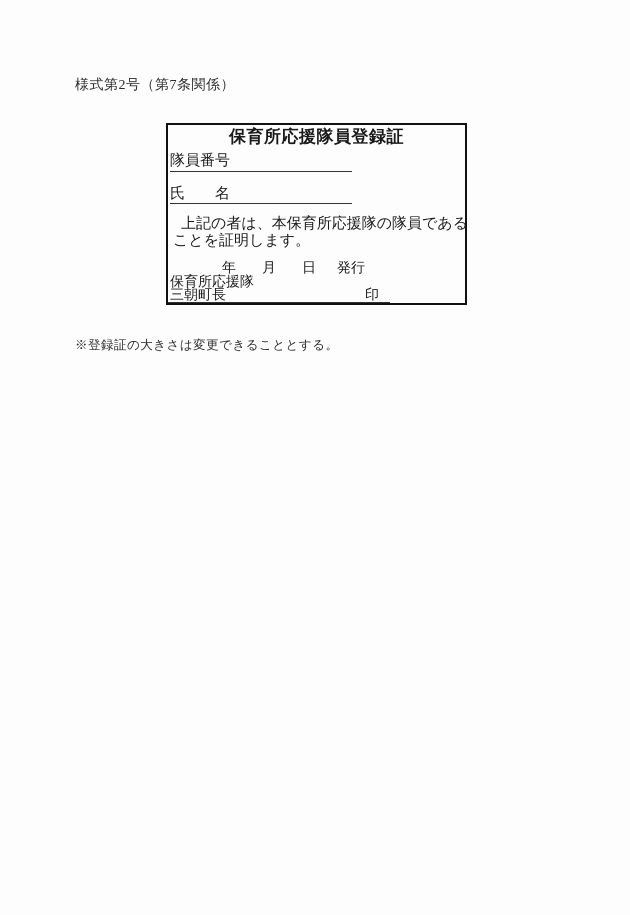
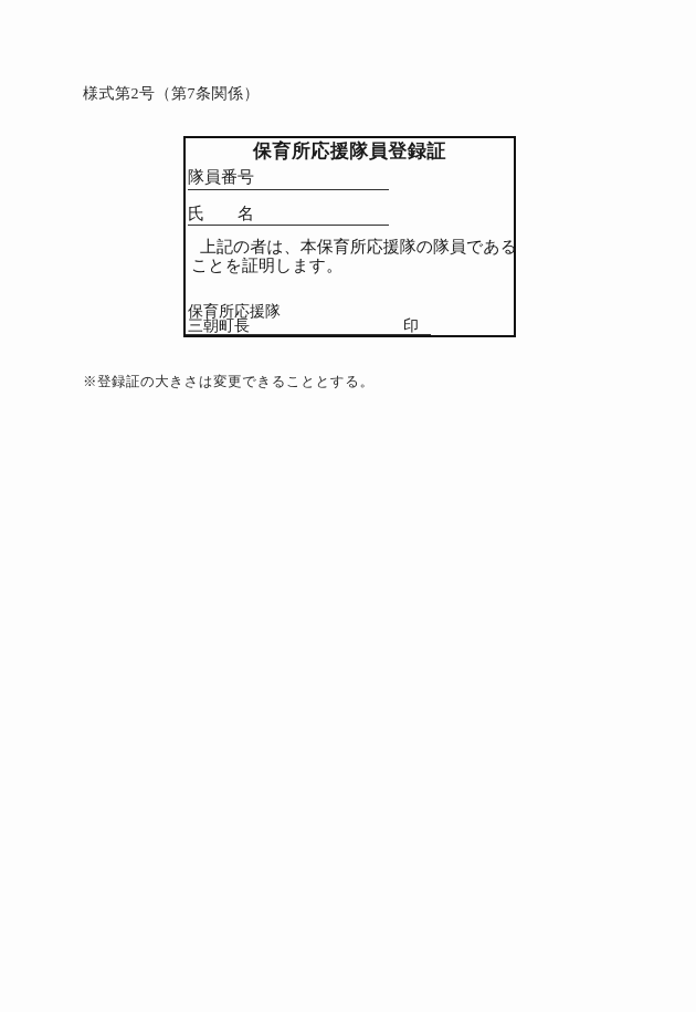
  様式第2号（第7条関係）
  保育所応援隊員登録証
  隊員番号
  氏 名
  上記の者は、本保育所応援隊の隊員である
  ことを証明します。
- 年
- 月
- 日
- 発行
  保育所応援隊
  三朝町長
  印
  ※登録証の大きさは変更できることとする。
